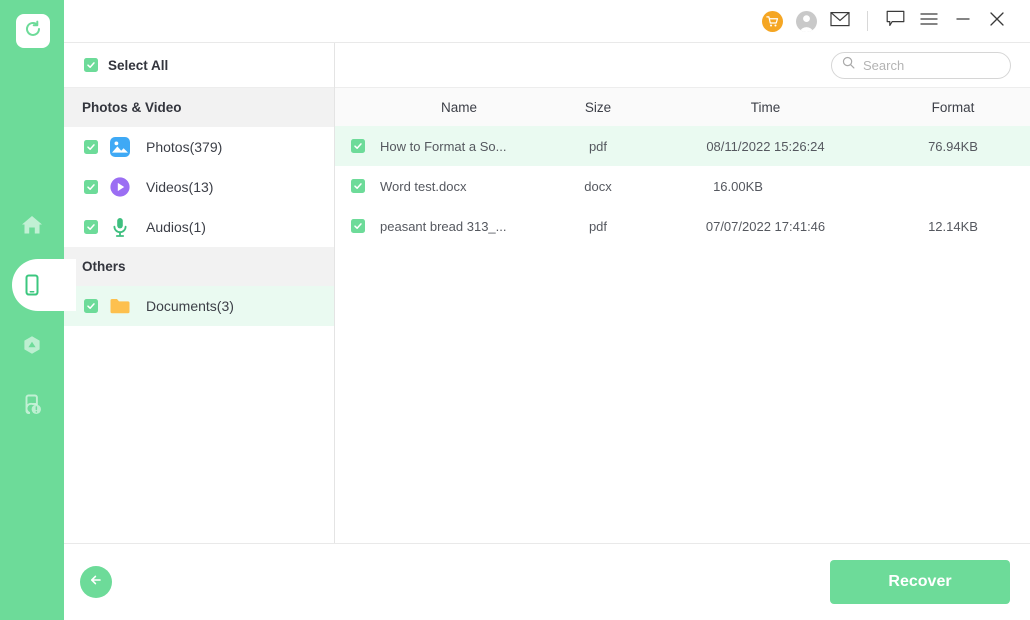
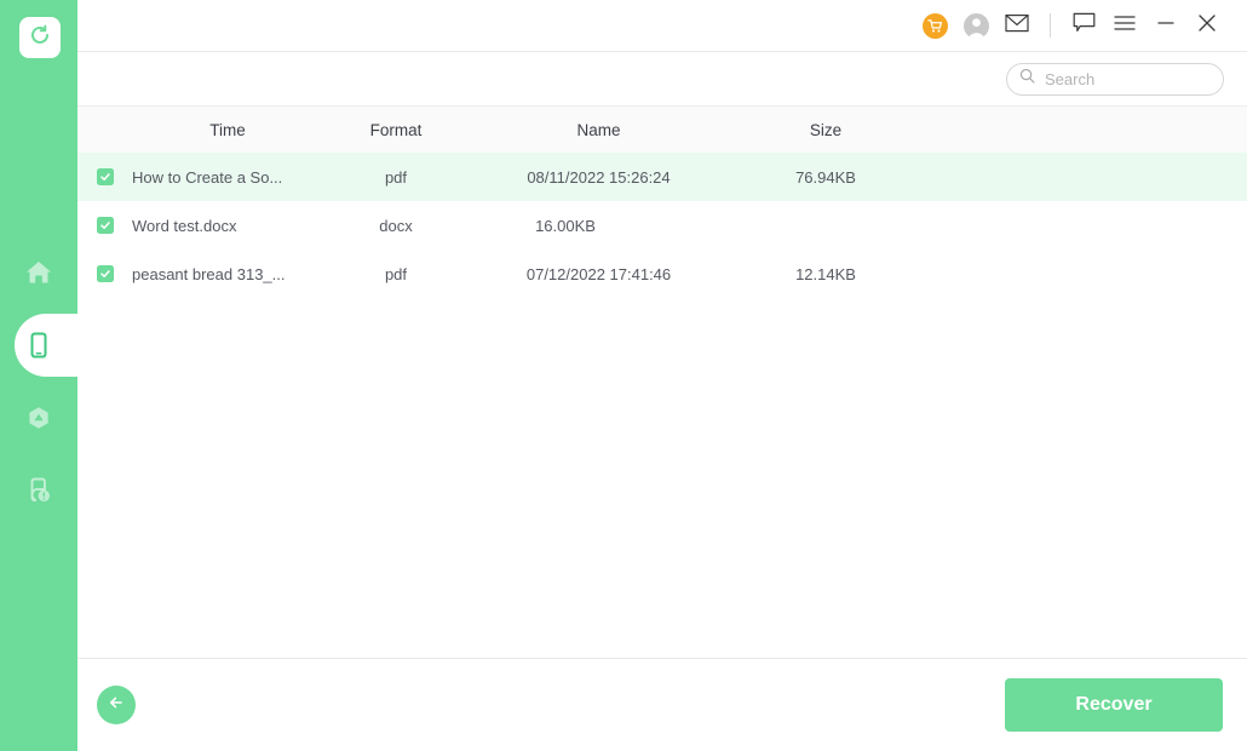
- Select All
- Photos & Video
- Photos(379)
- Videos(13)
- Audios(1)
- Others
- Documents(3)
  Search
- Name
+ Time
- Size
+ Format
- Time
+ Name
- Format
+ Size
- How to Format a So...
+ How to Create a So...
  pdf
  08/11/2022 15:26:24
  76.94KB
  Word test.docx
  docx
  16.00KB
  peasant bread 313_...
  pdf
- 07/07/2022 17:41:46
+ 07/12/2022 17:41:46
  12.14KB
  Recover
